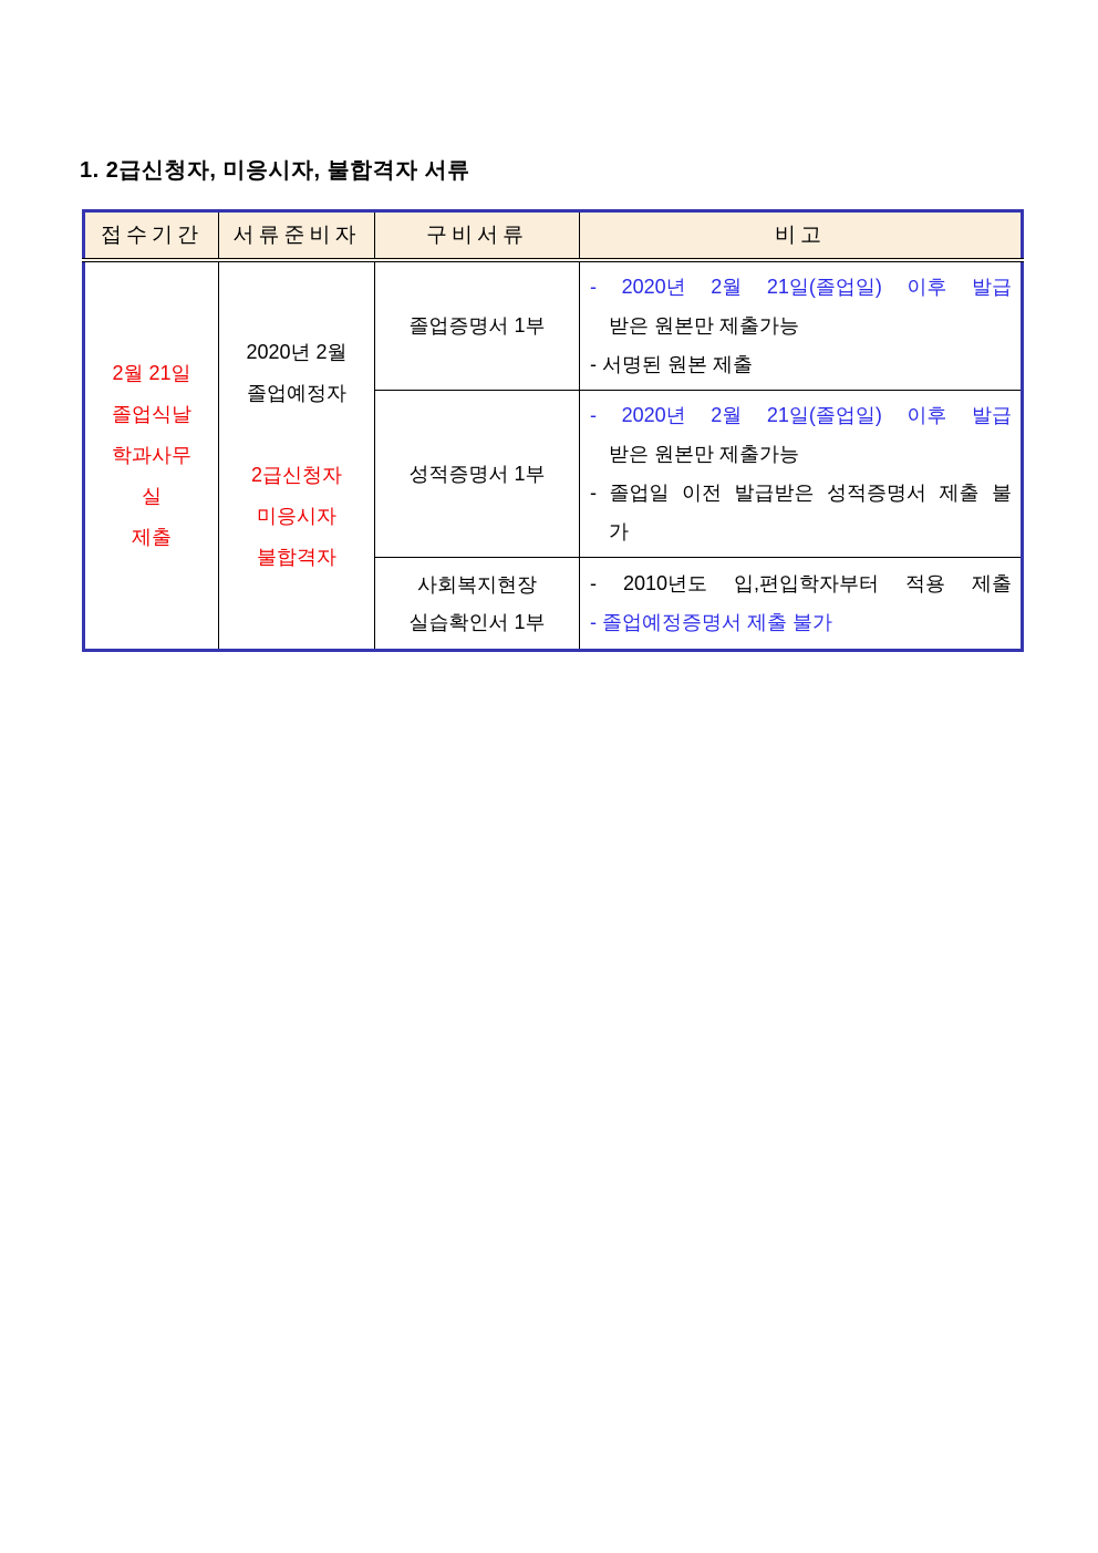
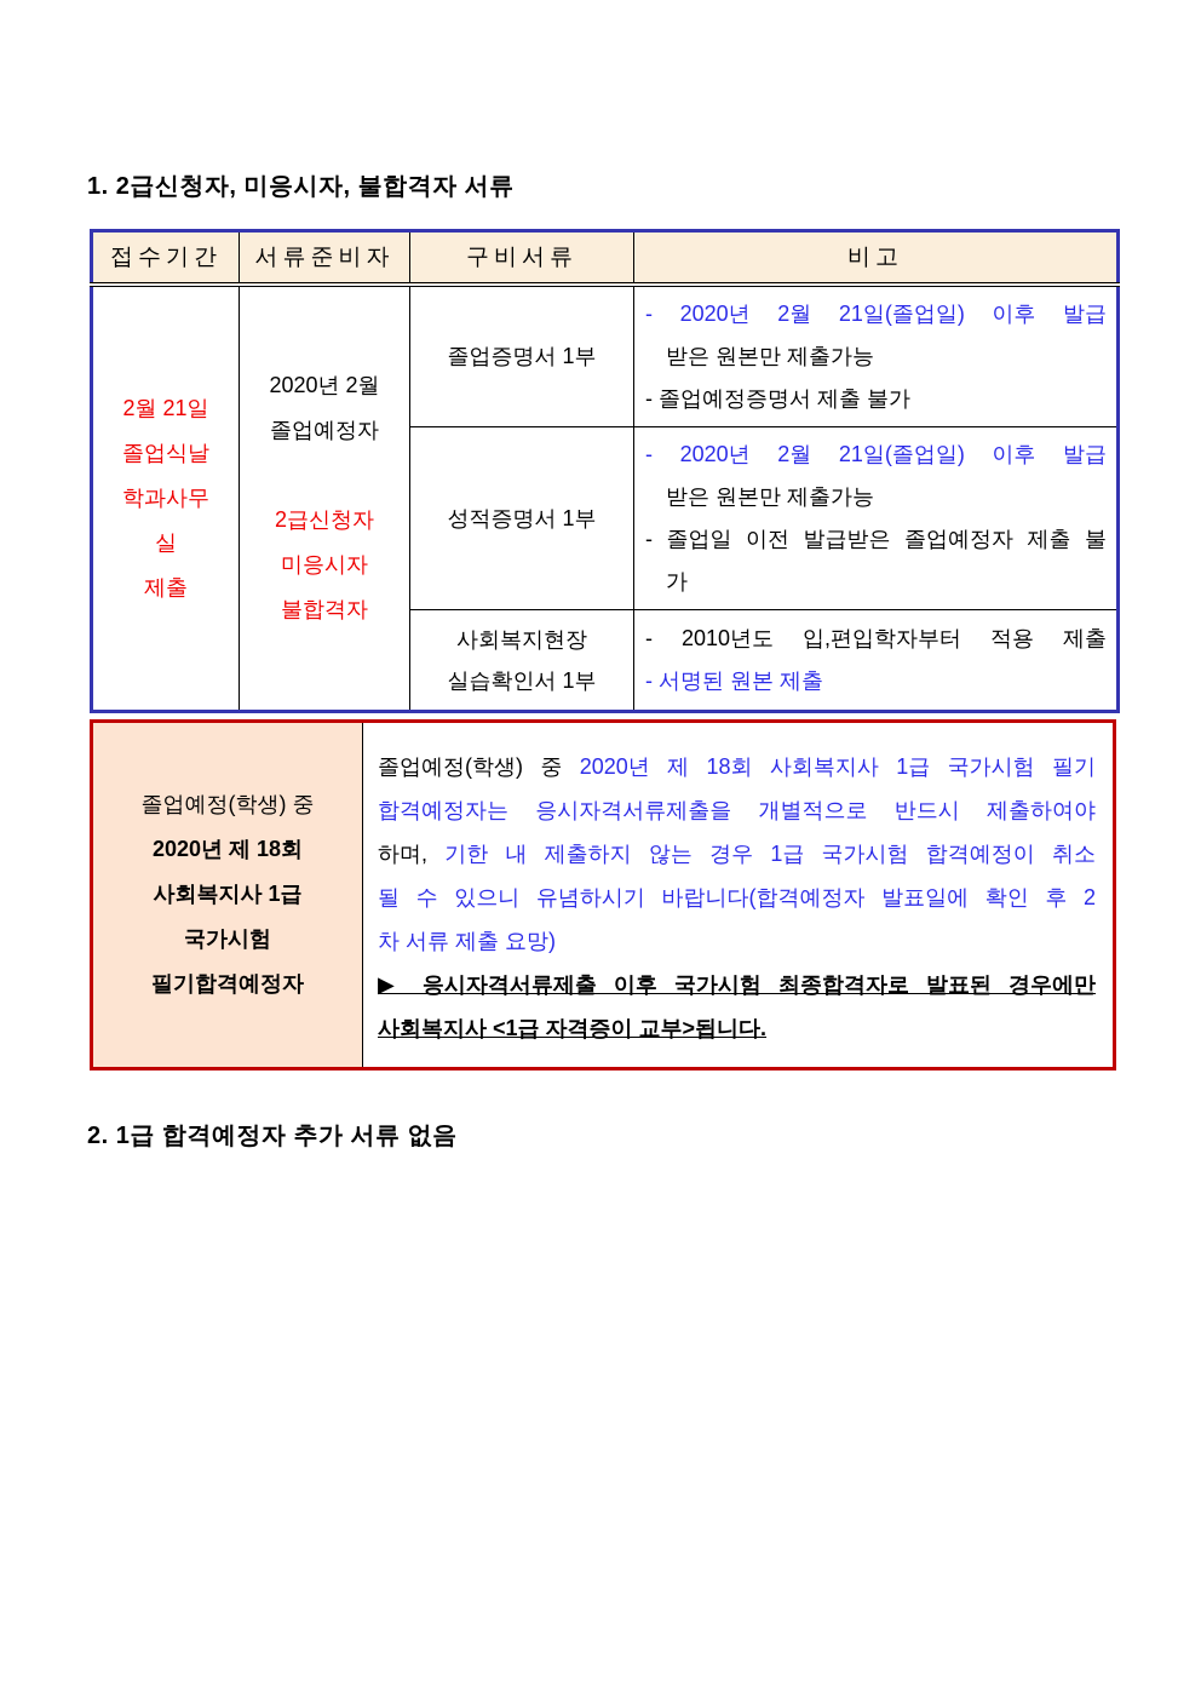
  1. 2급신청자, 미응시자, 불합격자 서류
  접수기간	서류준비자	구비서류	비고
- 2월 21일 졸업식날 학과사무 실 제출	2020년 2월 졸업예정자 2급신청자 미응시자 불합격자	졸업증명서 1부	- 2020년 2월 21일(졸업일) 이후 발급 받은 원본만 제출가능 - 서명된 원본 제출
+ 2월 21일 졸업식날 학과사무 실 제출	2020년 2월 졸업예정자 2급신청자 미응시자 불합격자	졸업증명서 1부	- 2020년 2월 21일(졸업일) 이후 발급 받은 원본만 제출가능 - 졸업예정증명서 제출 불가
- 성적증명서 1부	- 2020년 2월 21일(졸업일) 이후 발급 받은 원본만 제출가능 - 졸업일 이전 발급받은 성적증명서 제출 불 가
+ 성적증명서 1부	- 2020년 2월 21일(졸업일) 이후 발급 받은 원본만 제출가능 - 졸업일 이전 발급받은 졸업예정자 제출 불 가
- 사회복지현장 실습확인서 1부	- 2010년도 입,편입학자부터 적용 제출 - 졸업예정증명서 제출 불가
+ 사회복지현장 실습확인서 1부	- 2010년도 입,편입학자부터 적용 제출 - 서명된 원본 제출
+ 졸업예정(학생) 중 2020년 제 18회 사회복지사 1급 국가시험 필기합격예정자	졸업예정(학생) 중 2020년 제 18회 사회복지사 1급 국가시험 필기 합격예정자는 응시자격서류제출을 개별적으로 반드시 제출하여야 하며, 기한 내 제출하지 않는 경우 1급 국가시험 합격예정이 취소 될 수 있으니 유념하시기 바랍니다(합격예정자 발표일에 확인 후 2 차 서류 제출 요망) ▶ 응시자격서류제출 이후 국가시험 최종합격자로 발표된 경우에만 사회복지사 <1급 자격증이 교부>됩니다.
+ 2. 1급 합격예정자 추가 서류 없음
